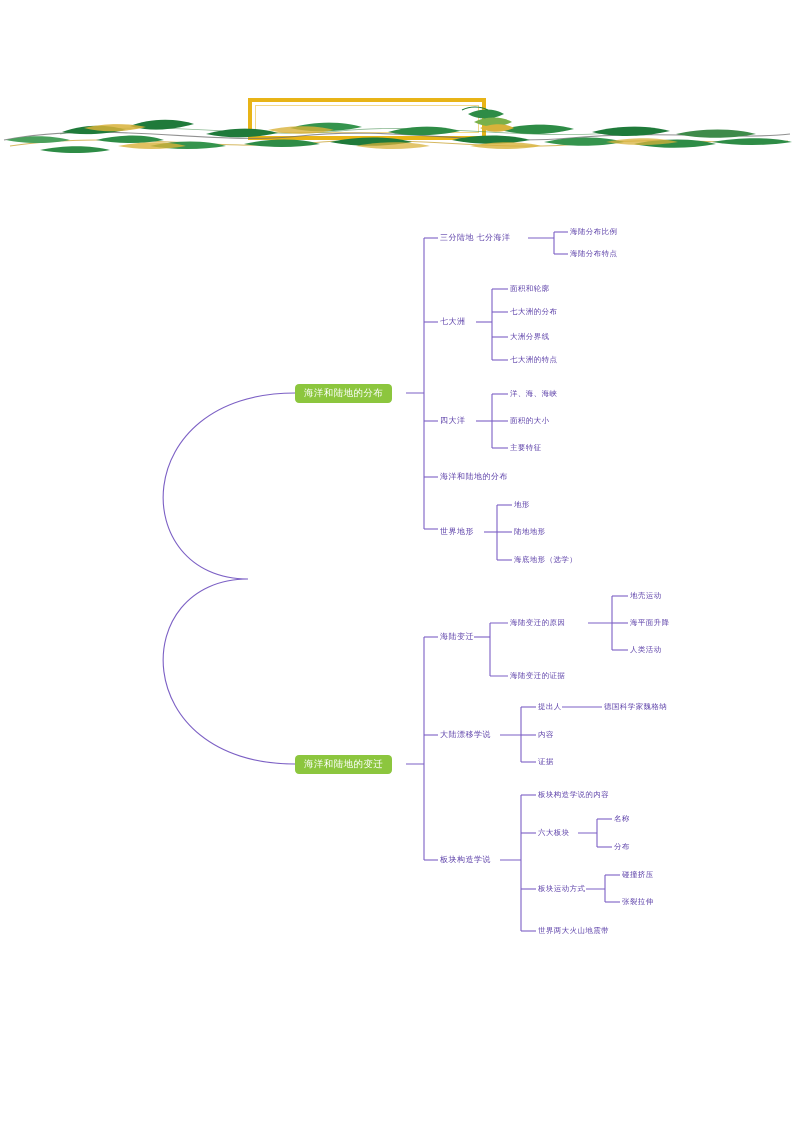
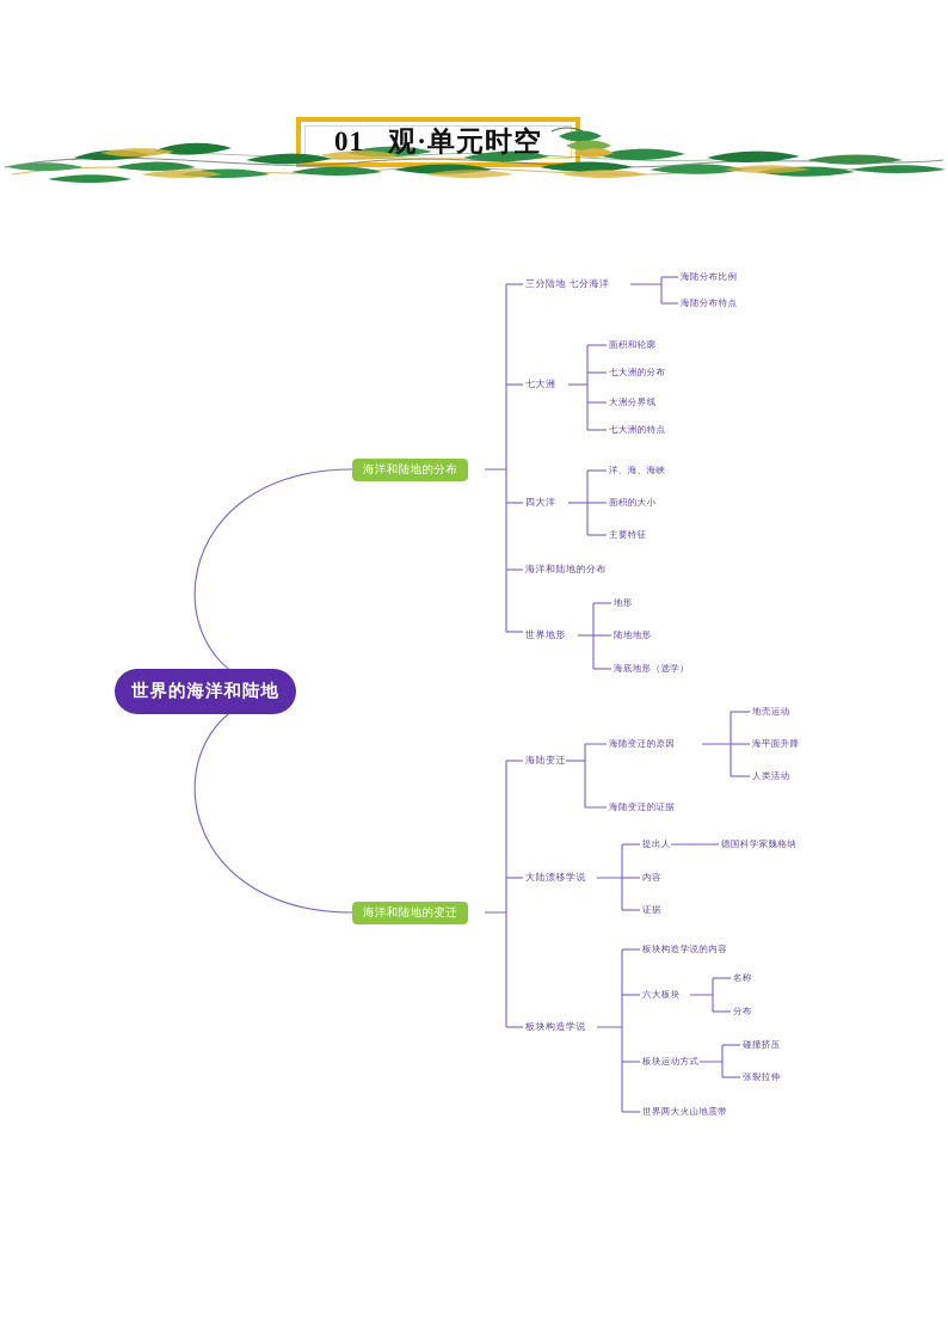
+ 01 观·单元时空
+ 世界的海洋和陆地
  海洋和陆地的分布
  海洋和陆地的变迁
  三分陆地 七分海洋
  七大洲
  四大洋
  海洋和陆地的分布
  世界地形
  海陆分布比例
  海陆分布特点
  面积和轮廓
  七大洲的分布
  大洲分界线
  七大洲的特点
  洋、海、海峡
  面积的大小
  主要特征
  地形
  陆地地形
  海底地形（选学）
  海陆变迁
  大陆漂移学说
  板块构造学说
  海陆变迁的原因
  海陆变迁的证据
  地壳运动
  海平面升降
  人类活动
  提出人
  内容
  证据
  德国科学家魏格纳
  板块构造学说的内容
  六大板块
  板块运动方式
  世界两大火山地震带
  名称
  分布
  碰撞挤压
  张裂拉伸
